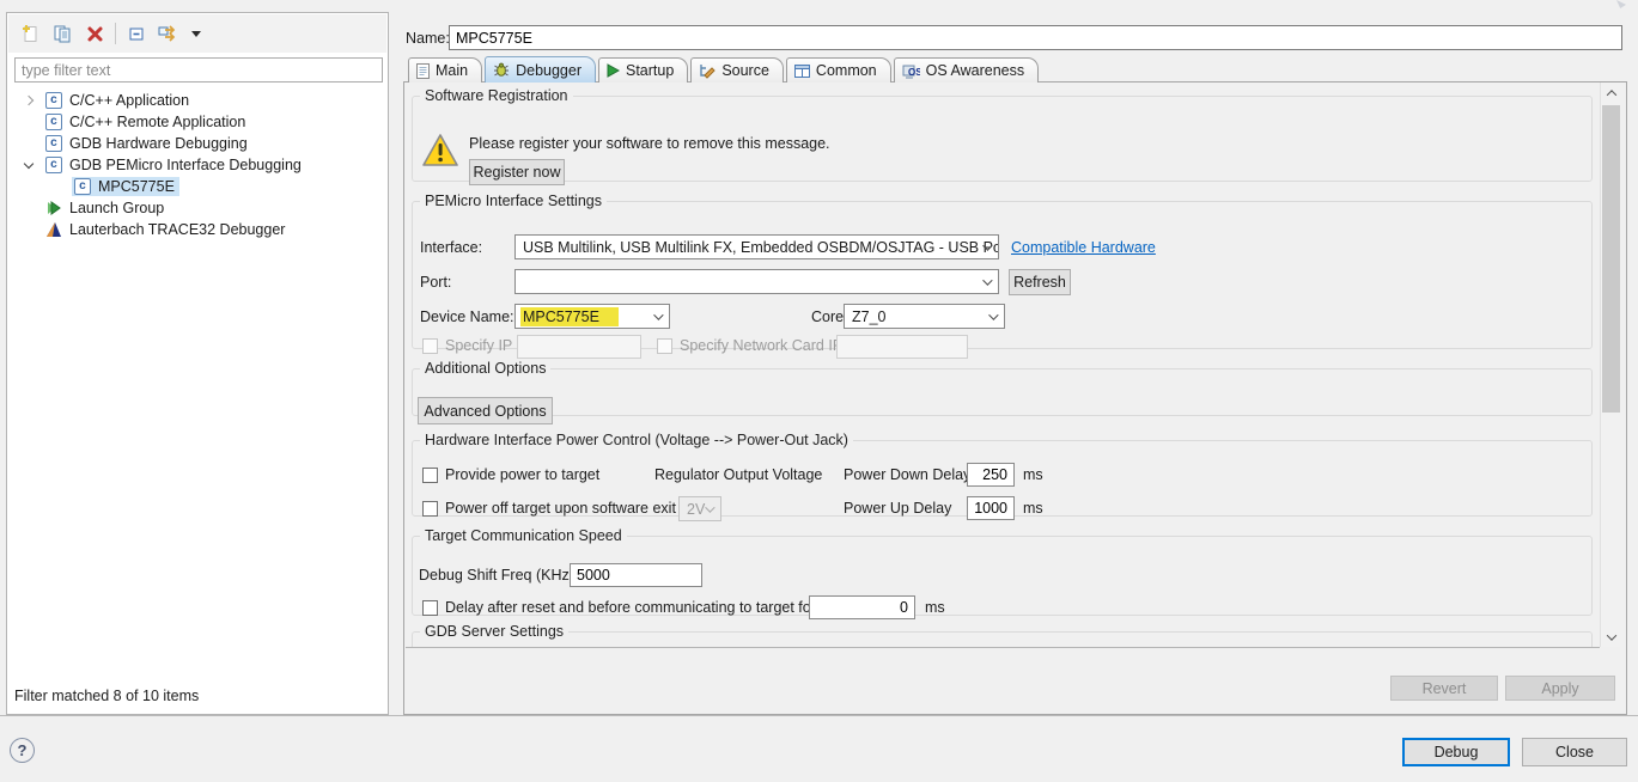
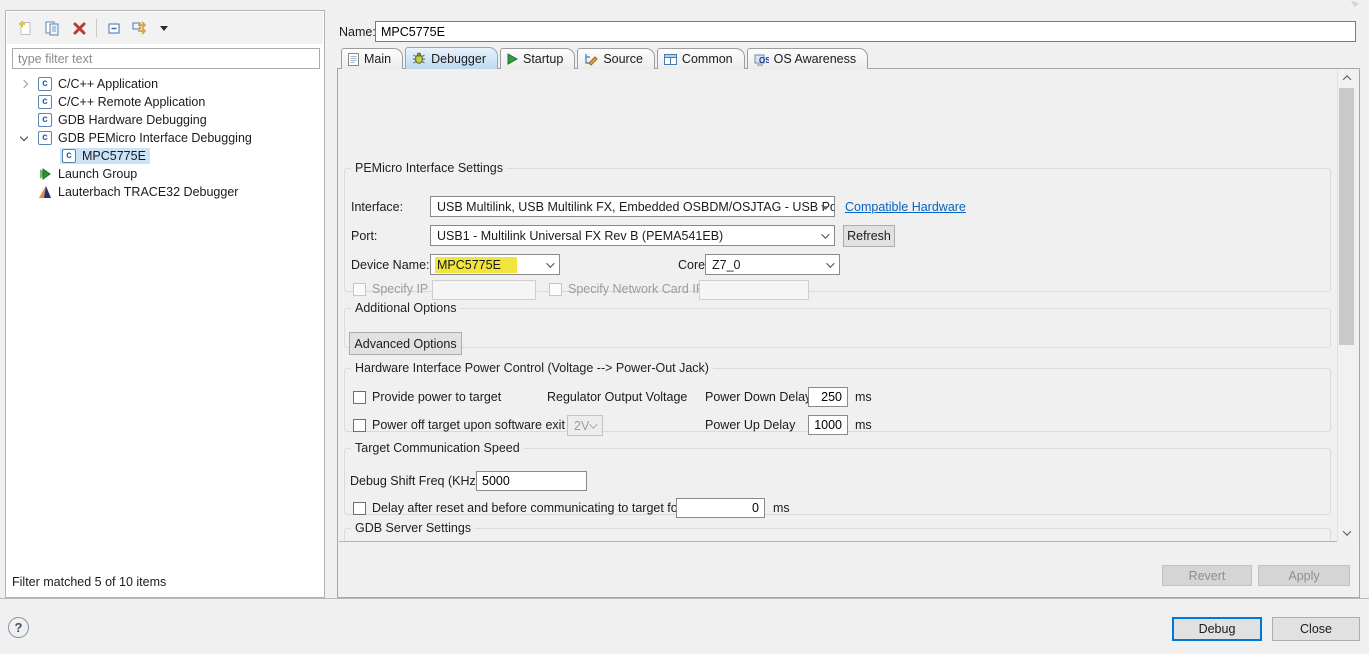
  type filter text
  c
  C/C++ Application
  c
  C/C++ Remote Application
  c
  GDB Hardware Debugging
  c
  GDB PEMicro Interface Debugging
  c
  MPC5775E
  Launch Group
  Lauterbach TRACE32 Debugger
- Filter matched 8 of 10 items
+ Filter matched 5 of 10 items
  Name
  MPC5775E
  Main
  Debugger
  Startup
  Source
  Common
  OS
  OS Awareness
- Software Registration
- Please register your software to remove this message.
- Register now
  PEMicro Interface Settings
  Interface:
  USB Multilink, USB Multilink FX, Embedded OSBDM/OSJTAG - USB Po
  Compatible Hardware
  Port:
+ USB1 - Multilink Universal FX Rev B (PEMA541EB)
  Refresh
  Device Name:
  MPC5775E
  Core
  Z7_0
  Specify IP
  Specify Network Card I
  Additional Options
  Advanced Options
  Hardware Interface Power Control (Voltage --> Power-Out Jack)
  Provide power to target
  Regulator Output Voltage
  Power Down Dela
  250
  ms
  Power off target upon software exit
  2V
  Power Up Delay
  1000
  ms
  Target Communication Speed
  Debug Shift Freq (KHz
  5000
  Delay after reset and before communicating to target fo
  0
  ms
  GDB Server Settings
  Revert
  Apply
  ?
  Debug
  Close
